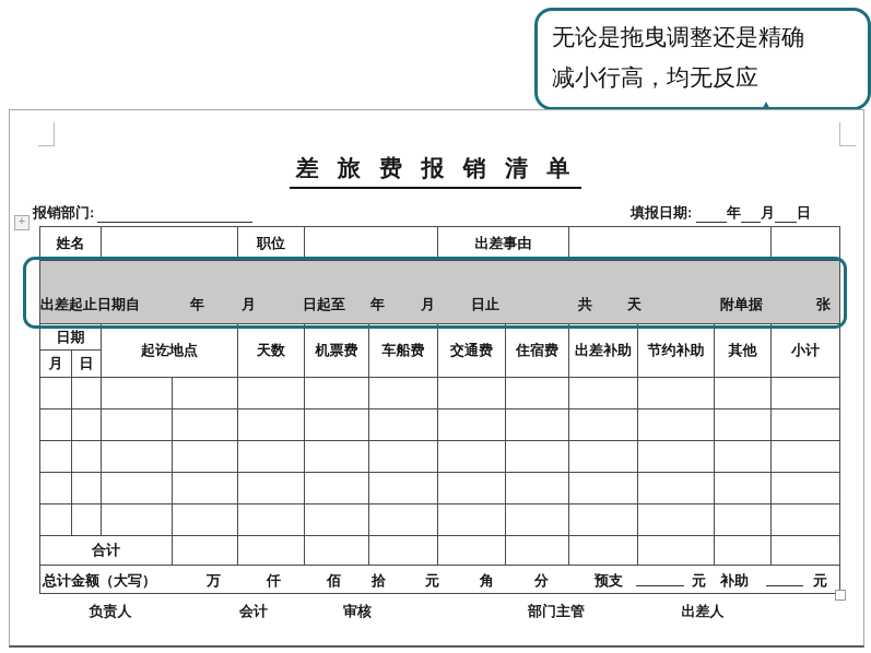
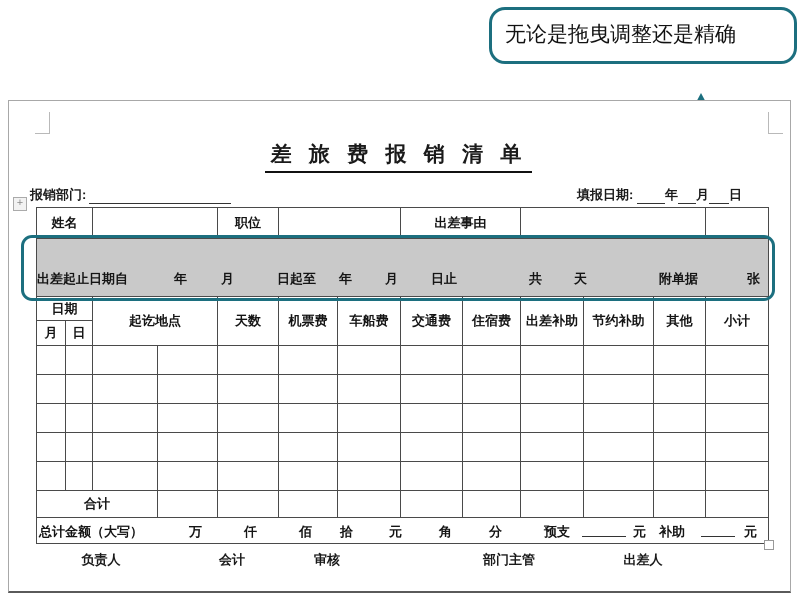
  无论是拖曳调整还是精确
- 减小行高，均无反应
  差 旅 费 报 销 清 单
  报销部门:
  填报日期: 年 月 日
  +
  姓名		职位		出差事由
  出差起止日期自 年 月 日起至 年 月 日止 共 天 附单据 张
  日期	起讫地点	天数	机票费	车船费	交通费	住宿费	出差补助	节约补助	其他	小计
  月	日
  合计
  总计金额（大写） 万 仟 佰 拾 元 角 分 预支 元 补助 元
  负责人
  会计
  审核
  部门主管
  出差人
